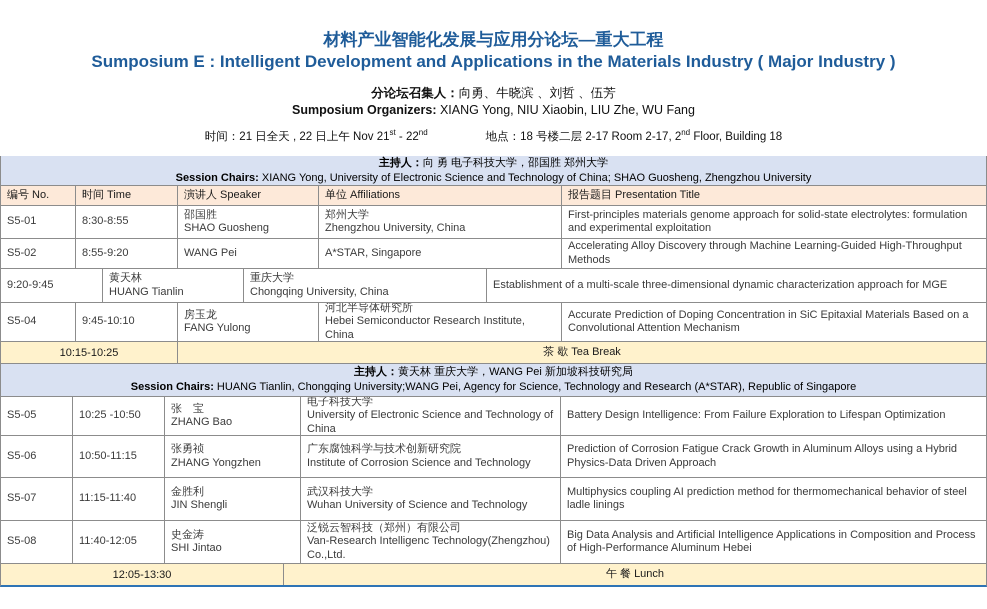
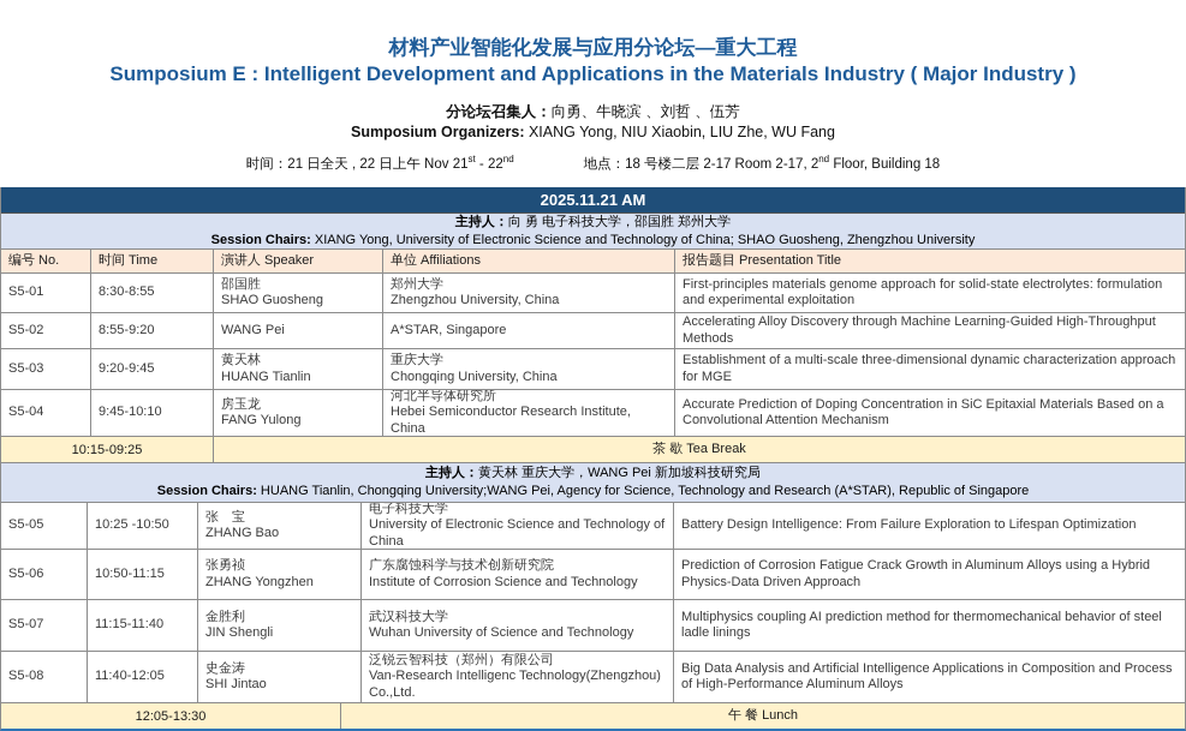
  材料产业智能化发展与应用分论坛—重大工程
  Sumposium E : Intelligent Development and Applications in the Materials Industry ( Major Industry )
  分论坛召集人：向勇、牛晓滨 、刘哲 、伍芳
  Sumposium Organizers: XIANG Yong, NIU Xiaobin, LIU Zhe, WU Fang
  时间：21 日全天 , 22 日上午 Nov 21st - 22nd
  地点：18 号楼二层 2-17 Room 2-17, 2nd Floor, Building 18
+ 2025.11.21 AM
  主持人：向 勇 电子科技大学，邵国胜 郑州大学
  Session Chairs: XIANG Yong, University of Electronic Science and Technology of China; SHAO Guosheng, Zhengzhou University
  编号 No.
  时间 Time
  演讲人 Speaker
  单位 Affiliations
  报告题目 Presentation Title
  S5-01
  8:30-8:55
  邵国胜
  SHAO Guosheng
  郑州大学
  Zhengzhou University, China
  First-principles materials genome approach for solid-state electrolytes: formulation and experimental exploitation
  S5-02
  8:55-9:20
  WANG Pei
  A*STAR, Singapore
  Accelerating Alloy Discovery through Machine Learning-Guided High-Throughput Methods
+ S5-03
  9:20-9:45
  黄天林
  HUANG Tianlin
  重庆大学
  Chongqing University, China
  Establishment of a multi-scale three-dimensional dynamic characterization approach for MGE
  S5-04
  9:45-10:10
  房玉龙
  FANG Yulong
  河北半导体研究所
  Hebei Semiconductor Research Institute, China
  Accurate Prediction of Doping Concentration in SiC Epitaxial Materials Based on a Convolutional Attention Mechanism
- 10:15-10:25
+ 10:15-09:25
  茶 歇 Tea Break
  主持人：黄天林 重庆大学，WANG Pei 新加坡科技研究局
  Session Chairs: HUANG Tianlin, Chongqing University;WANG Pei, Agency for Science, Technology and Research (A*STAR), Republic of Singapore
  S5-05
  10:25 -10:50
  张 宝
  ZHANG Bao
  电子科技大学
  University of Electronic Science and Technology of China
  Battery Design Intelligence: From Failure Exploration to Lifespan Optimization
  S5-06
  10:50-11:15
  张勇祯
  ZHANG Yongzhen
  广东腐蚀科学与技术创新研究院
  Institute of Corrosion Science and Technology
  Prediction of Corrosion Fatigue Crack Growth in Aluminum Alloys using a Hybrid Physics-Data Driven Approach
  S5-07
  11:15-11:40
  金胜利
  JIN Shengli
  武汉科技大学
  Wuhan University of Science and Technology
  Multiphysics coupling AI prediction method for thermomechanical behavior of steel ladle linings
  S5-08
  11:40-12:05
  史金涛
  SHI Jintao
  泛锐云智科技（郑州）有限公司
  Van-Research Intelligenc Technology(Zhengzhou) Co.,Ltd.
- Big Data Analysis and Artificial Intelligence Applications in Composition and Process of High-Performance Aluminum Hebei
+ Big Data Analysis and Artificial Intelligence Applications in Composition and Process of High-Performance Aluminum Alloys
  12:05-13:30
  午 餐 Lunch
